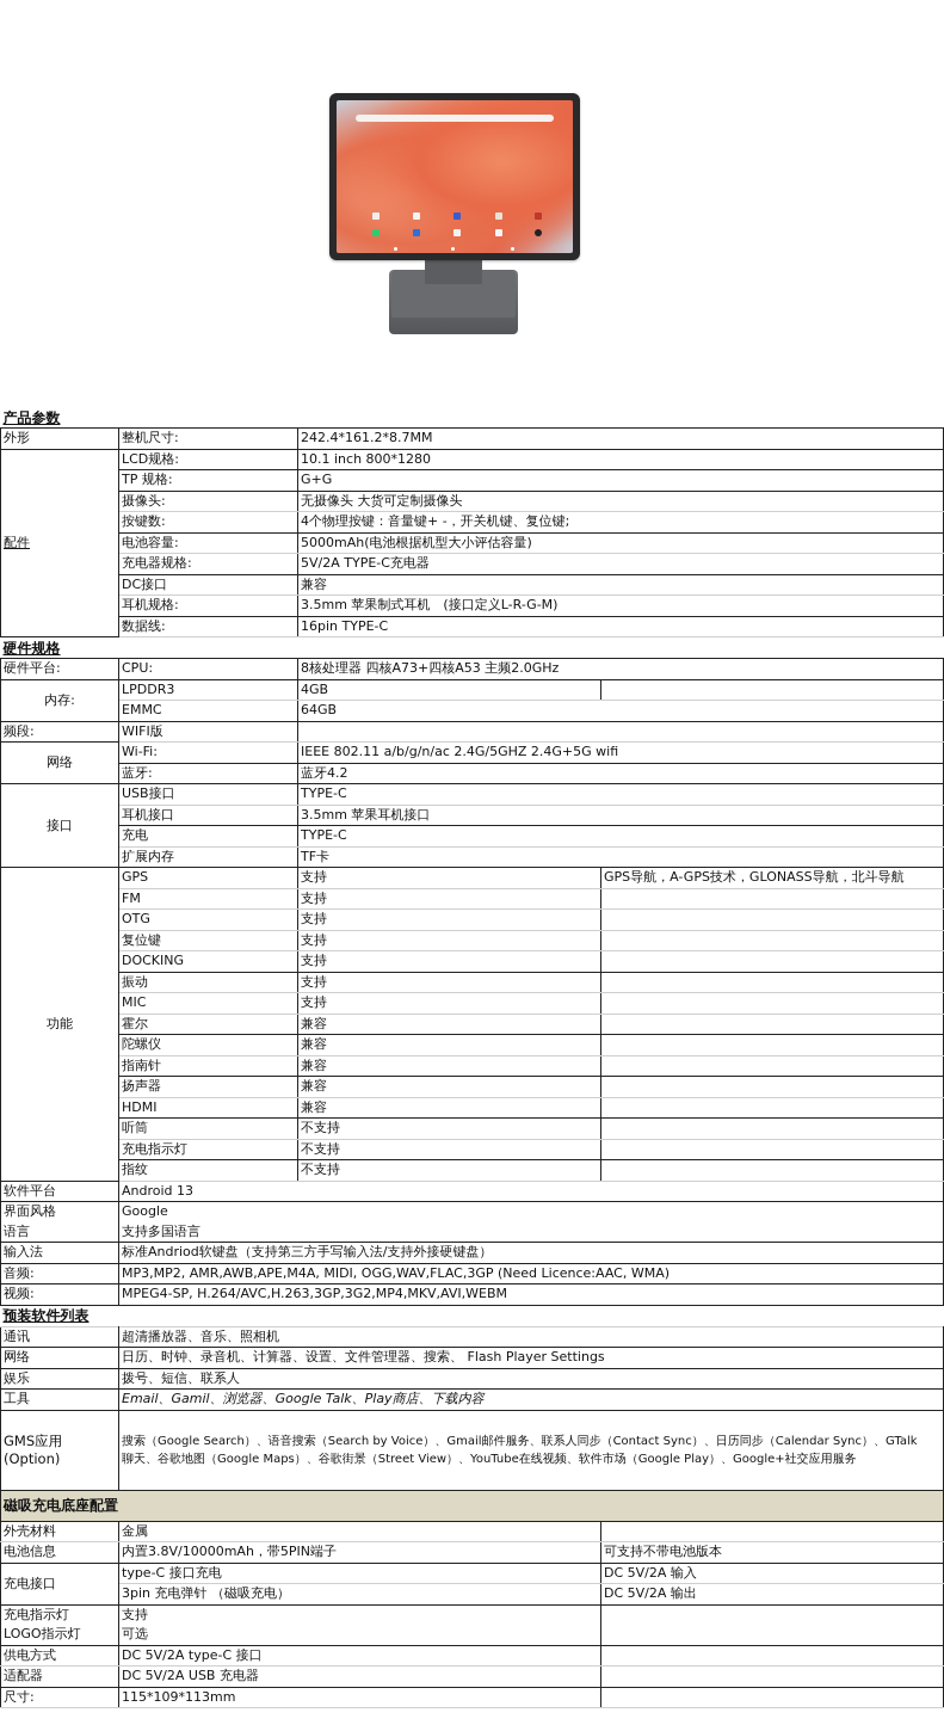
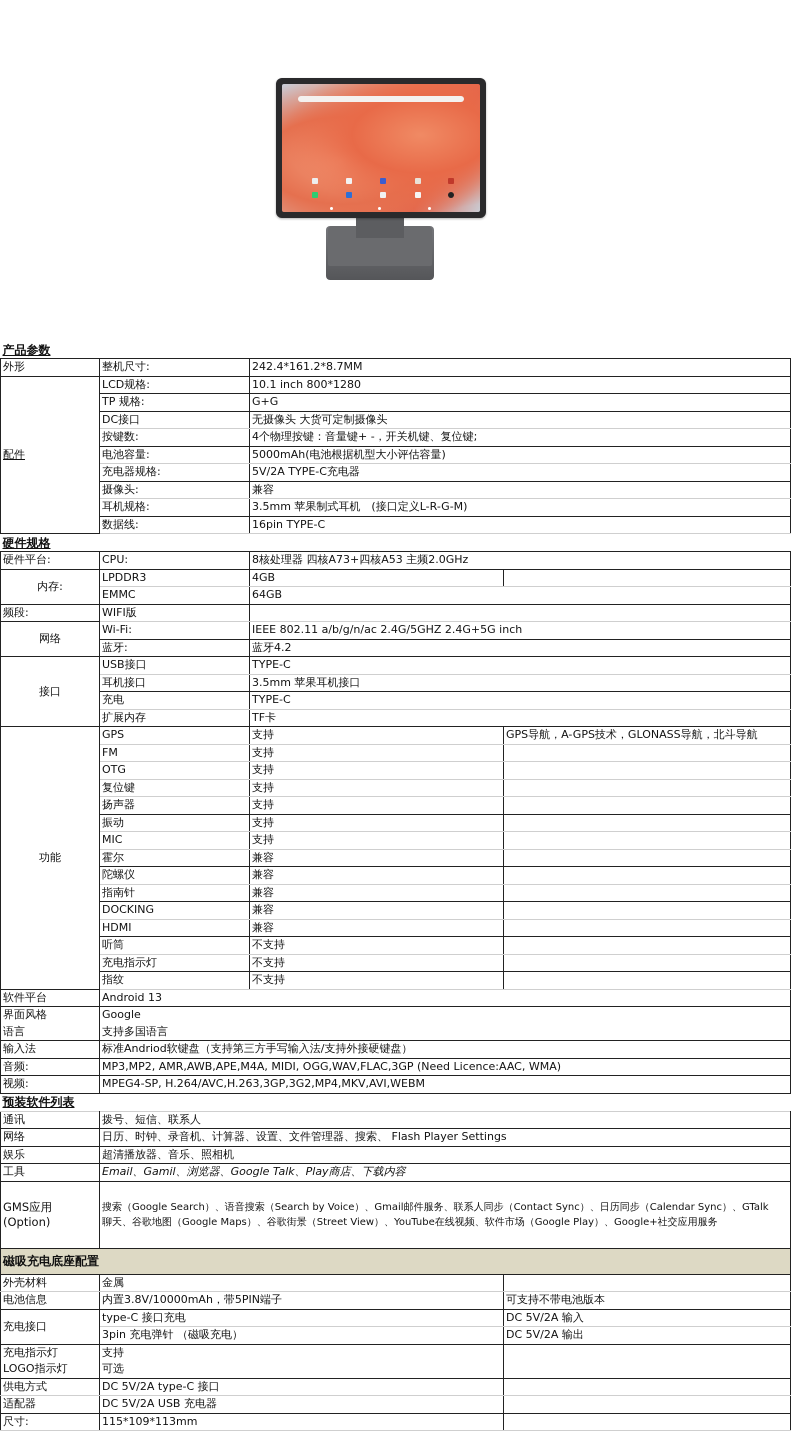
  产品参数
  外形	整机尺寸:	242.4*161.2*8.7MM
  配件	LCD规格:	10.1 inch 800*1280
  TP 规格:	G+G
- 摄像头:	无摄像头 大货可定制摄像头
+ DC接口	无摄像头 大货可定制摄像头
  按键数:	4个物理按键：音量键+ -，开关机键、复位键;
  电池容量:	5000mAh(电池根据机型大小评估容量)
  充电器规格:	5V/2A TYPE-C充电器
- DC接口	兼容
+ 摄像头:	兼容
  耳机规格:	3.5mm 苹果制式耳机 (接口定义L-R-G-M)
  数据线:	16pin TYPE-C
  硬件规格
  硬件平台:	CPU:	8核处理器 四核A73+四核A53 主频2.0GHz
  内存:	LPDDR3	4GB
  EMMC	64GB
  频段:	WIFI版
- 网络	Wi-Fi:	IEEE 802.11 a/b/g/n/ac 2.4G/5GHZ 2.4G+5G wifi
+ 网络	Wi-Fi:	IEEE 802.11 a/b/g/n/ac 2.4G/5GHZ 2.4G+5G inch
  蓝牙:	蓝牙4.2
  接口	USB接口	TYPE-C
  耳机接口	3.5mm 苹果耳机接口
  充电	TYPE-C
  扩展内存	TF卡
  功能	GPS	支持	GPS导航，A-GPS技术，GLONASS导航，北斗导航
  FM	支持
  OTG	支持
  复位键	支持
- DOCKING	支持
+ 扬声器	支持
  振动	支持
  MIC	支持
  霍尔	兼容
  陀螺仪	兼容
  指南针	兼容
- 扬声器	兼容
+ DOCKING	兼容
  HDMI	兼容
  听筒	不支持
  充电指示灯	不支持
  指纹	不支持
  软件平台	Android 13
  界面风格	Google
  语言	支持多国语言
  输入法	标准Andriod软键盘（支持第三方手写输入法/支持外接硬键盘）
  音频:	MP3,MP2, AMR,AWB,APE,M4A, MIDI, OGG,WAV,FLAC,3GP (Need Licence:AAC, WMA)
  视频:	MPEG4-SP, H.264/AVC,H.263,3GP,3G2,MP4,MKV,AVI,WEBM
  预装软件列表
- 通讯	超清播放器、音乐、照相机
+ 通讯	拨号、短信、联系人
  网络	日历、时钟、录音机、计算器、设置、文件管理器、搜索、 Flash Player Settings
- 娱乐	拨号、短信、联系人
+ 娱乐	超清播放器、音乐、照相机
  工具	Email、Gamil、浏览器、Google Talk、Play商店、下载内容
  GMS应用 (Option)	搜索（Google Search）、语音搜索（Search by Voice）、Gmail邮件服务、联系人同步（Contact Sync）、日历同步（Calendar Sync）、GTalk 聊天、谷歌地图（Google Maps）、谷歌街景（Street View）、YouTube在线视频、软件市场（Google Play）、Google+社交应用服务
  磁吸充电底座配置
  外壳材料	金属
  电池信息	内置3.8V/10000mAh，带5PIN端子	可支持不带电池版本
  充电接口	type-C 接口充电	DC 5V/2A 输入
  3pin 充电弹针 （磁吸充电）	DC 5V/2A 输出
  充电指示灯	支持
  LOGO指示灯	可选
  供电方式	DC 5V/2A type-C 接口
  适配器	DC 5V/2A USB 充电器
  尺寸:	115*109*113mm
